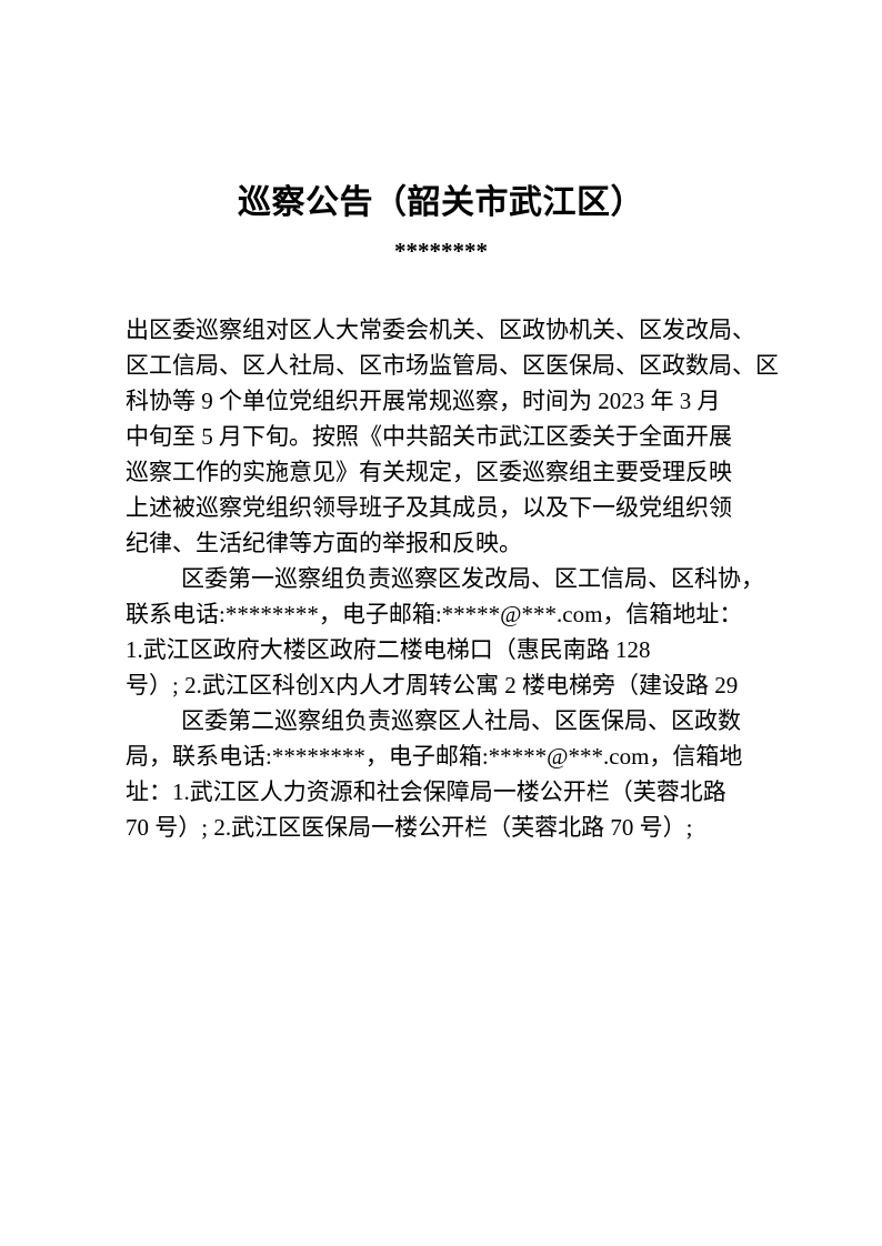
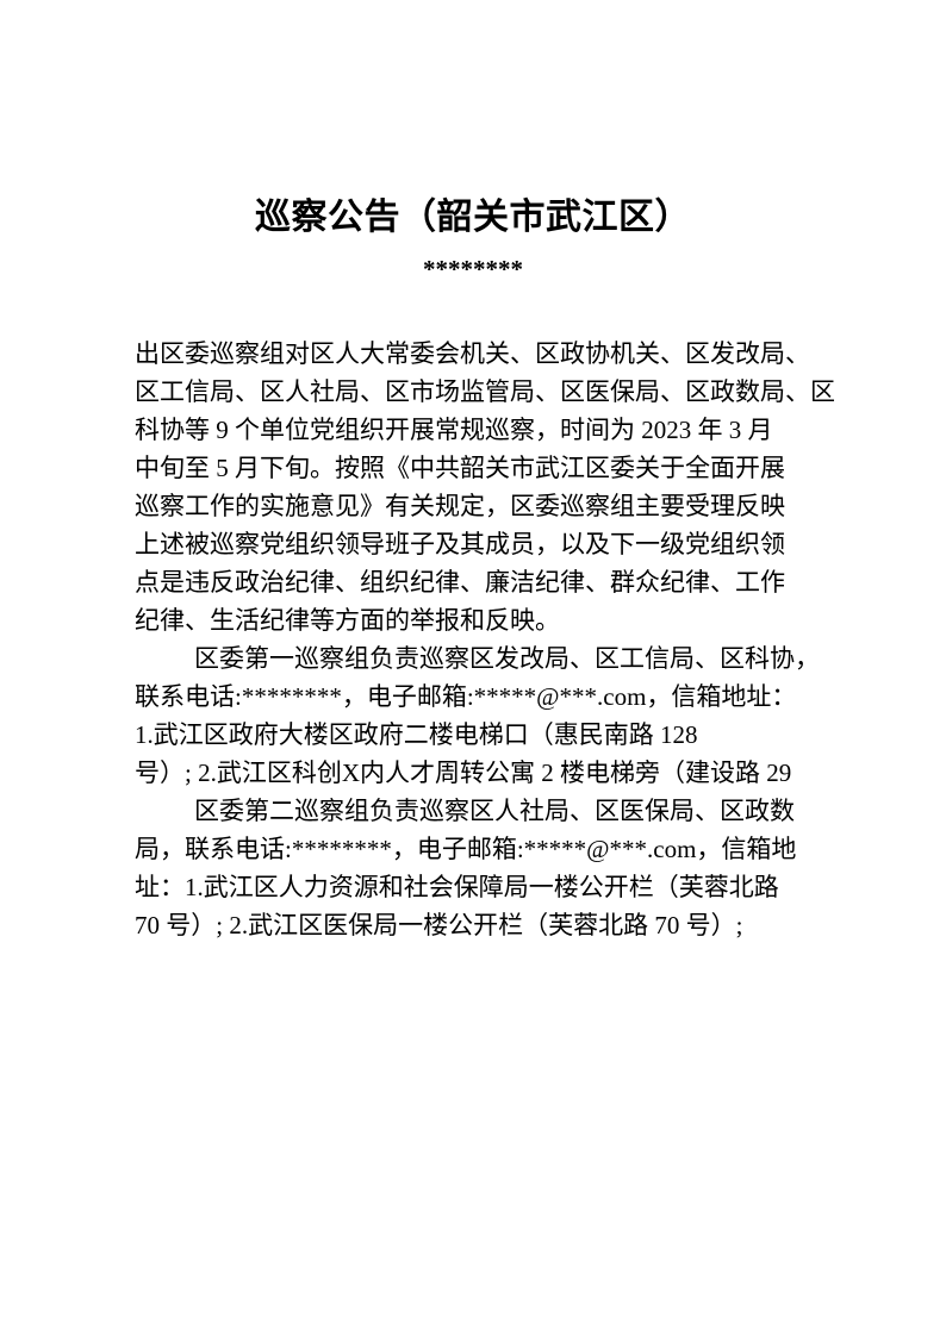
  巡察公告（韶关市武江区）
  ********
  出区委巡察组对区人大常委会机关、区政协机关、区发改局、
  区工信局、区人社局、区市场监管局、区医保局、区政数局、区
  科协等 9 个单位党组织开展常规巡察，时间为 2023 年 3 月
  中旬至 5 月下旬。按照《中共韶关市武江区委关于全面开展
  巡察工作的实施意见》有关规定，区委巡察组主要受理反映
  上述被巡察党组织领导班子及其成员，以及下一级党组织领
+ 点是违反政治纪律、组织纪律、廉洁纪律、群众纪律、工作
  纪律、生活纪律等方面的举报和反映。
  区委第一巡察组负责巡察区发改局、区工信局、区科协，
  联系电话:********，电子邮箱:*****@***.com，信箱地址：
  1.武江区政府大楼区政府二楼电梯口（惠民南路 128
  号）; 2.武江区科创X内人才周转公寓 2 楼电梯旁（建设路 29
  区委第二巡察组负责巡察区人社局、区医保局、区政数
  局，联系电话:********，电子邮箱:*****@***.com，信箱地
  址：1.武江区人力资源和社会保障局一楼公开栏（芙蓉北路
  70 号）; 2.武江区医保局一楼公开栏（芙蓉北路 70 号）;
